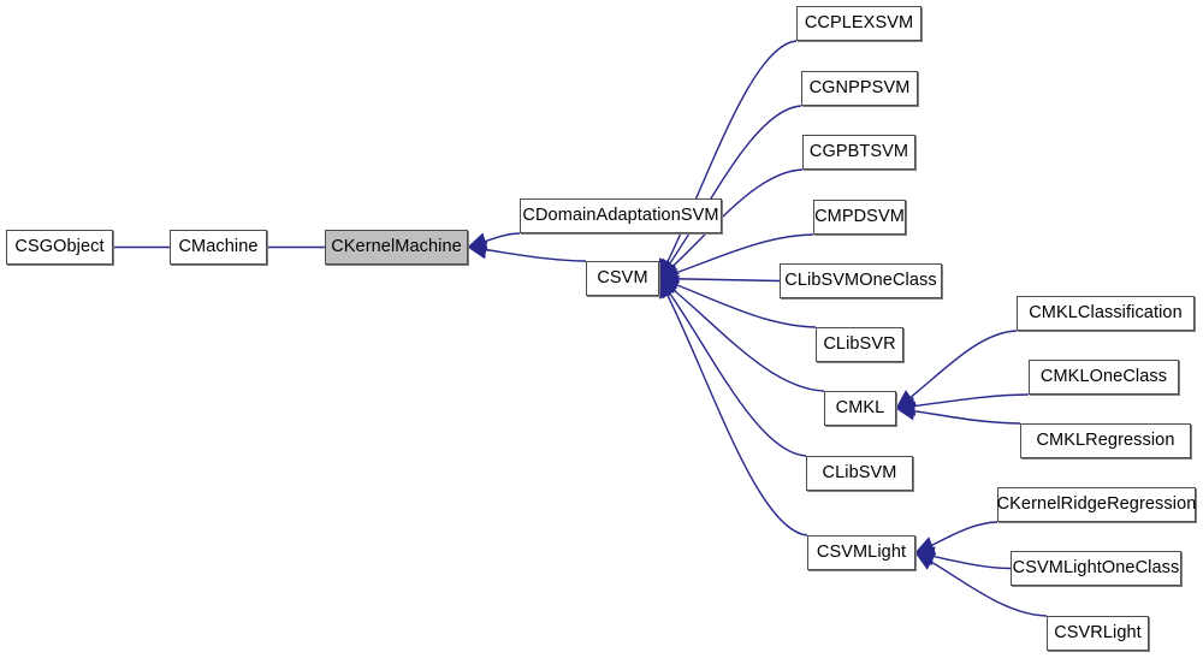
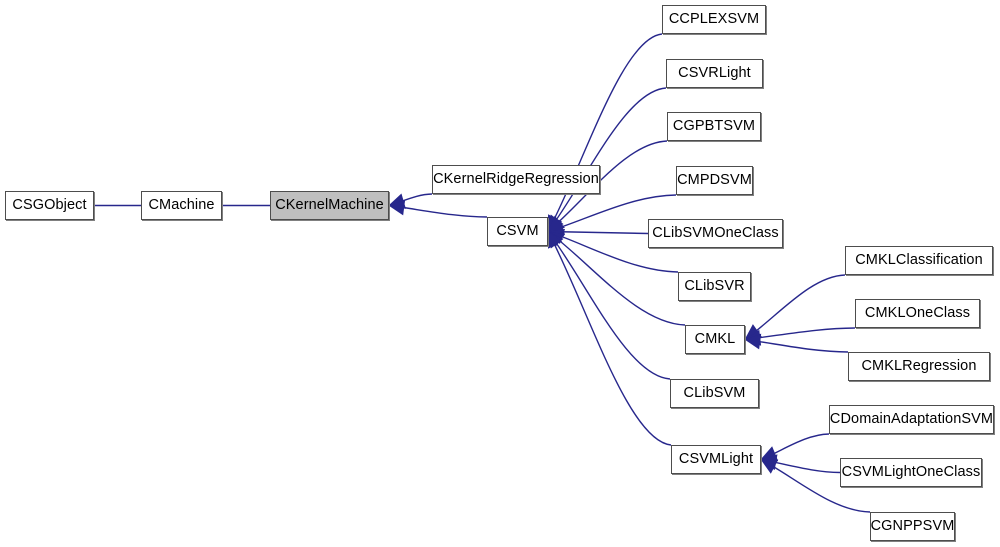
  CSGObject
  CMachine
  CKernelMachine
- CDomainAdaptationSVM
+ CKernelRidgeRegression
  CSVM
  CCPLEXSVM
- CGNPPSVM
+ CSVRLight
  CGPBTSVM
  CMPDSVM
  CLibSVMOneClass
  CLibSVR
  CMKL
  CLibSVM
  CSVMLight
  CMKLClassification
  CMKLOneClass
  CMKLRegression
- CKernelRidgeRegression
+ CDomainAdaptationSVM
  CSVMLightOneClass
- CSVRLight
+ CGNPPSVM
